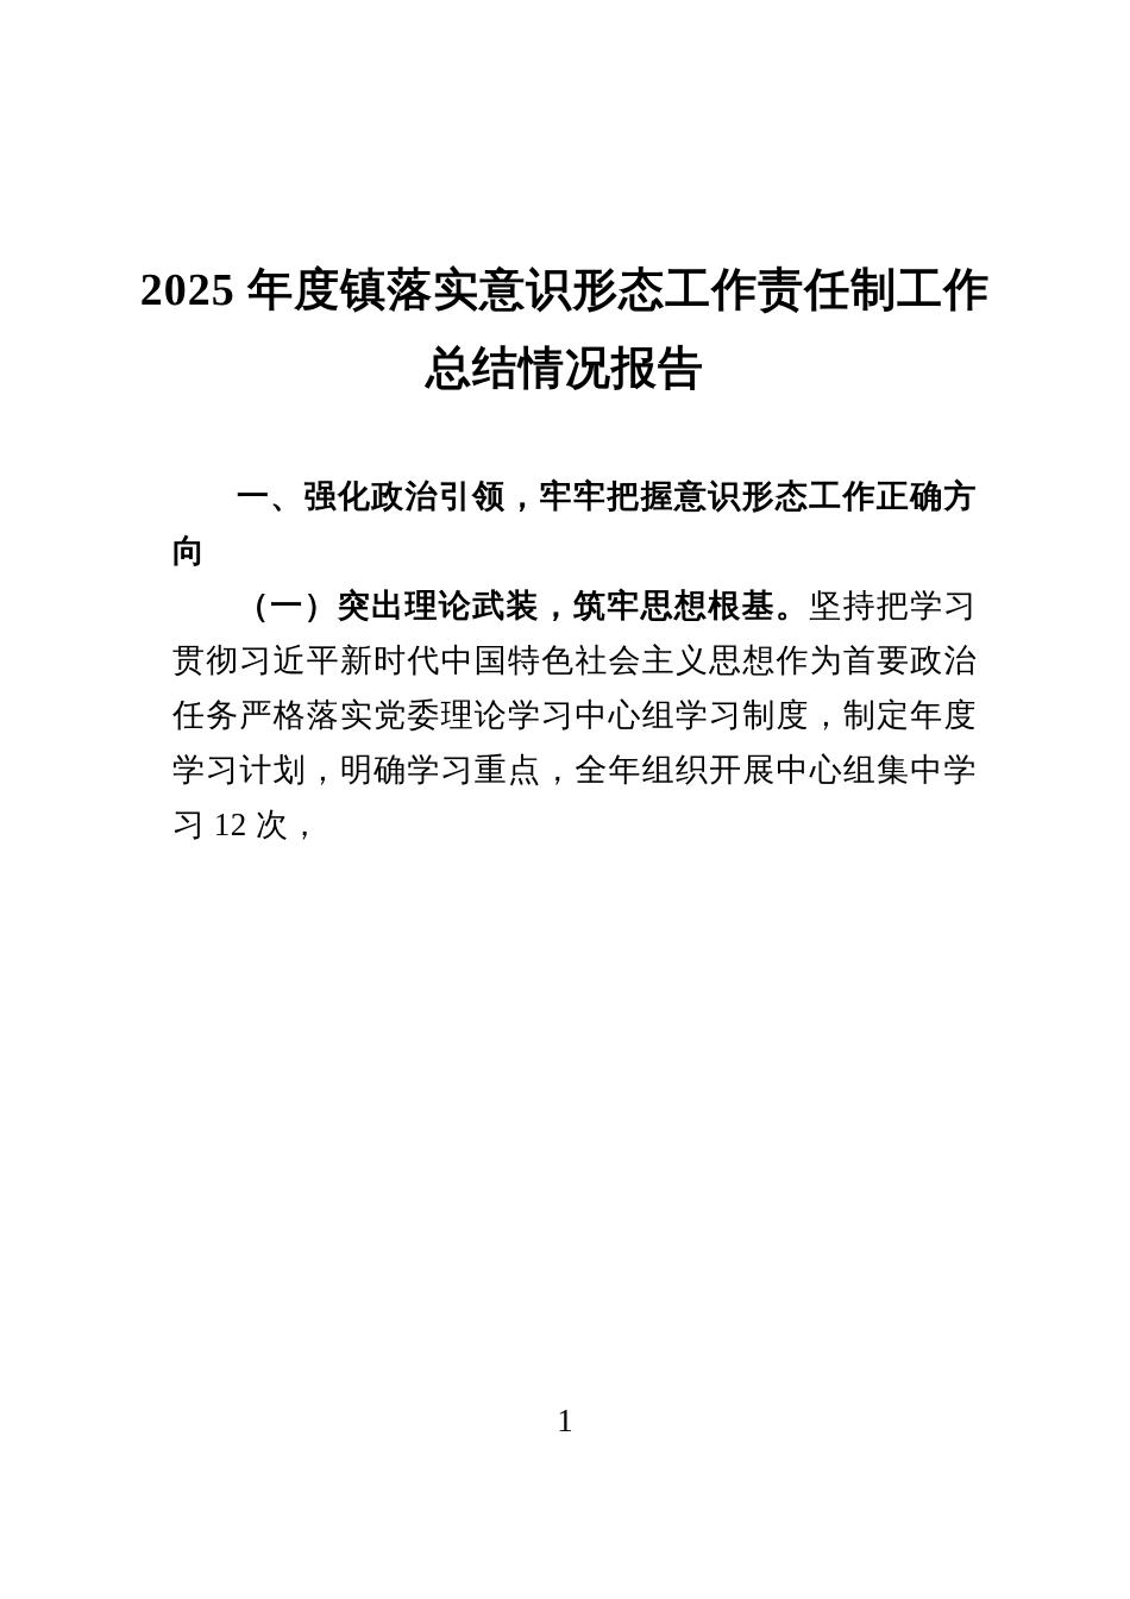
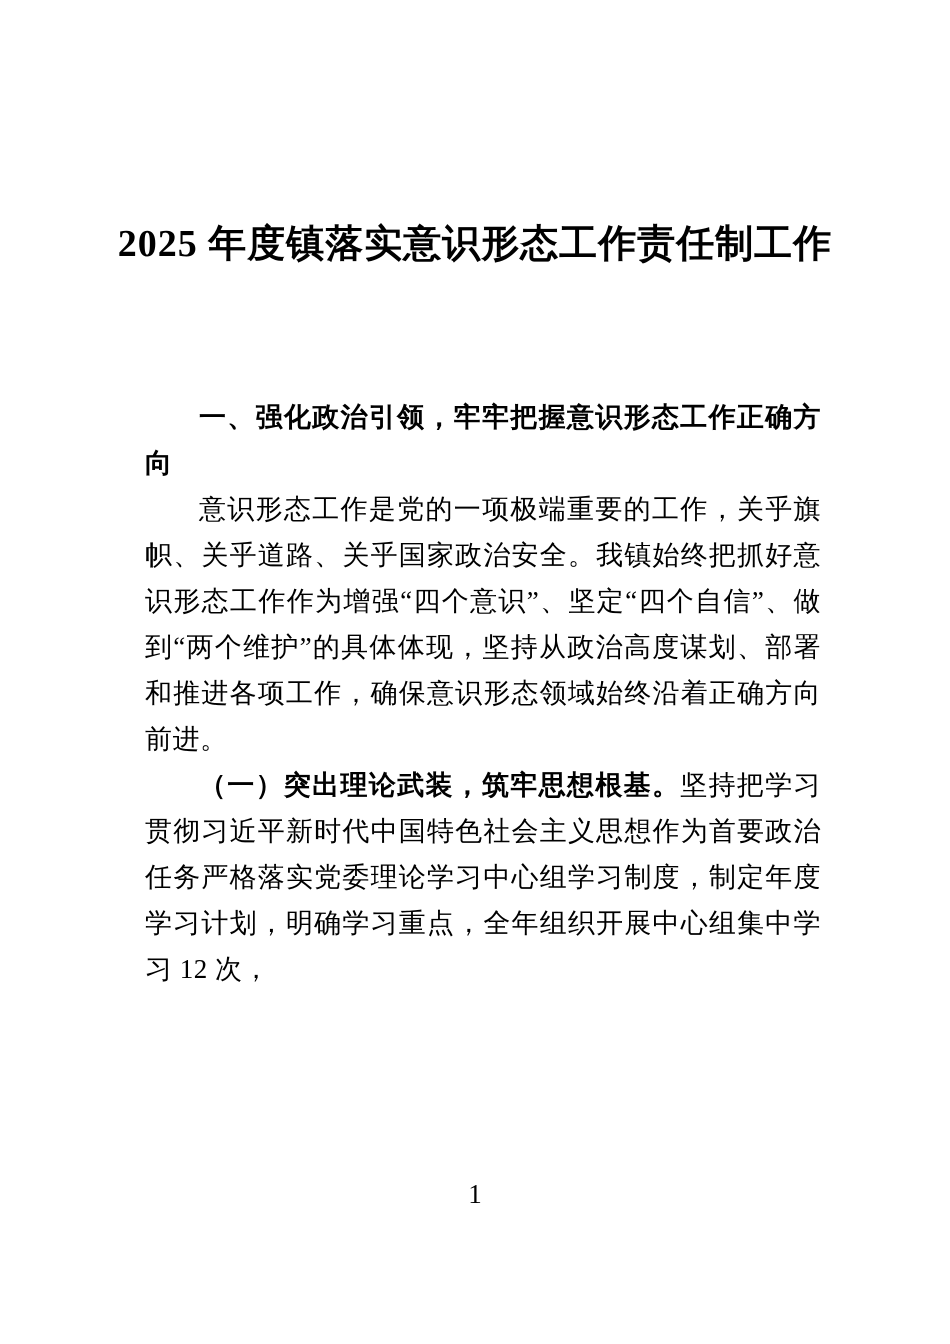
  2025 年度镇落实意识形态工作责任制工作
- 总结情况报告
  一、强化政治引领，牢牢把握意识形态工作正确方向
+ 意识形态工作是党的一项极端重要的工作，关乎旗帜、关乎道路、关乎国家政治安全。我镇始终把抓好意识形态工作作为增强“四个意识”、坚定“四个自信”、做到“两个维护”的具体体现，坚持从政治高度谋划、部署和推进各项工作，确保意识形态领域始终沿着正确方向前进。
  （一）突出理论武装，筑牢思想根基。坚持把学习贯彻习近平新时代中国特色社会主义思想作为首要政治任务严格落实党委理论学习中心组学习制度，制定年度学习计划，明确学习重点，全年组织开展中心组集中学习 12 次，
  1
